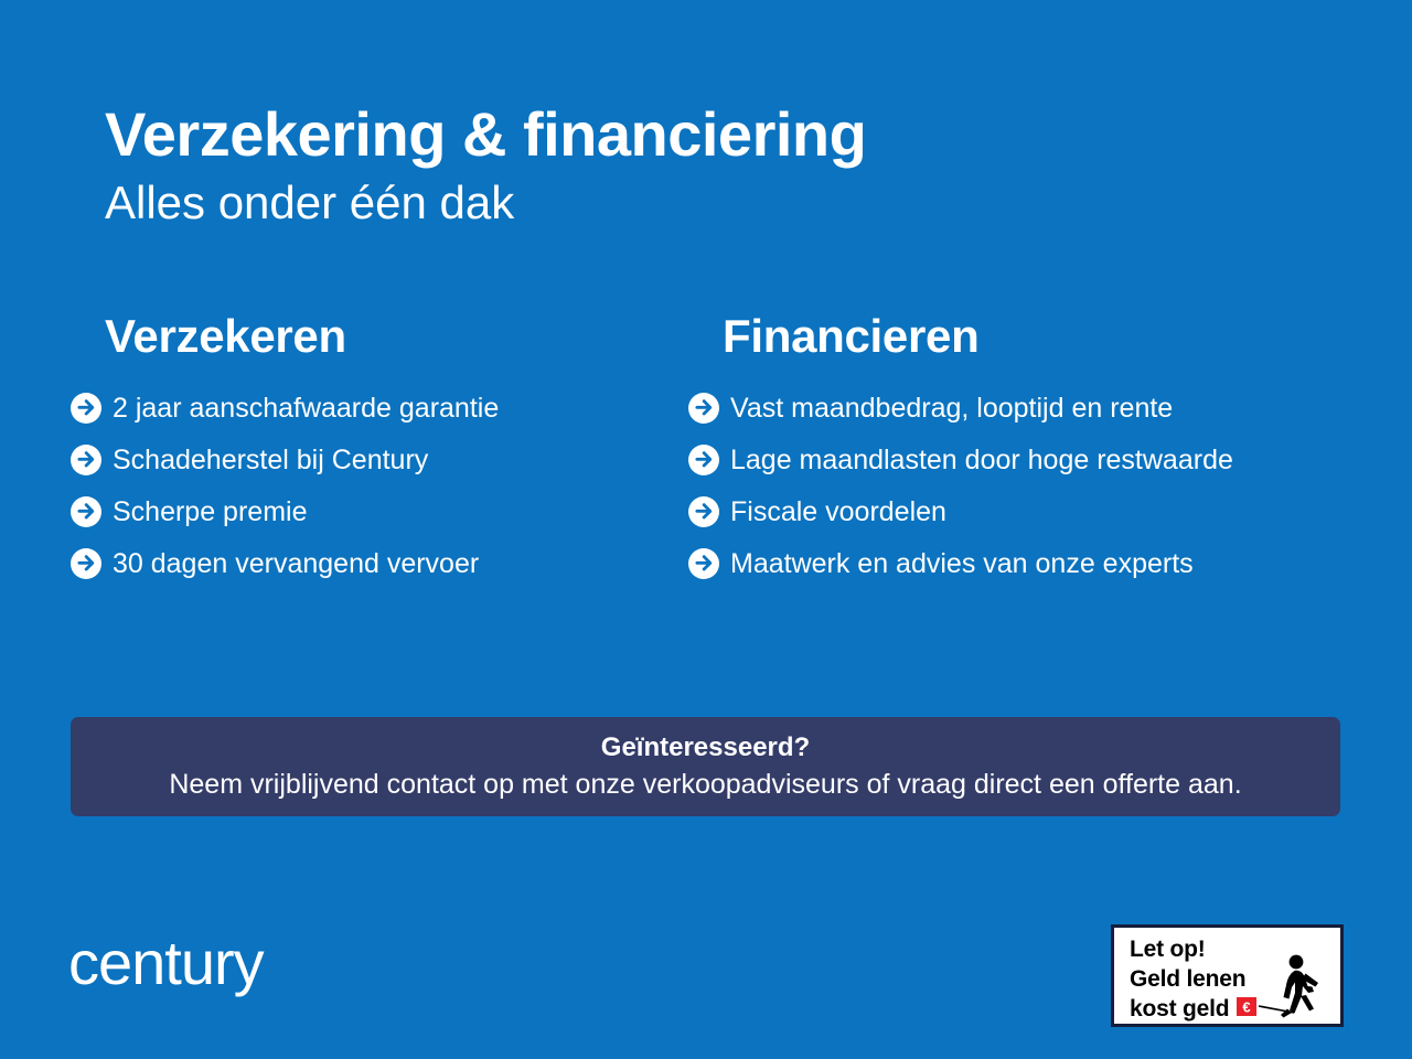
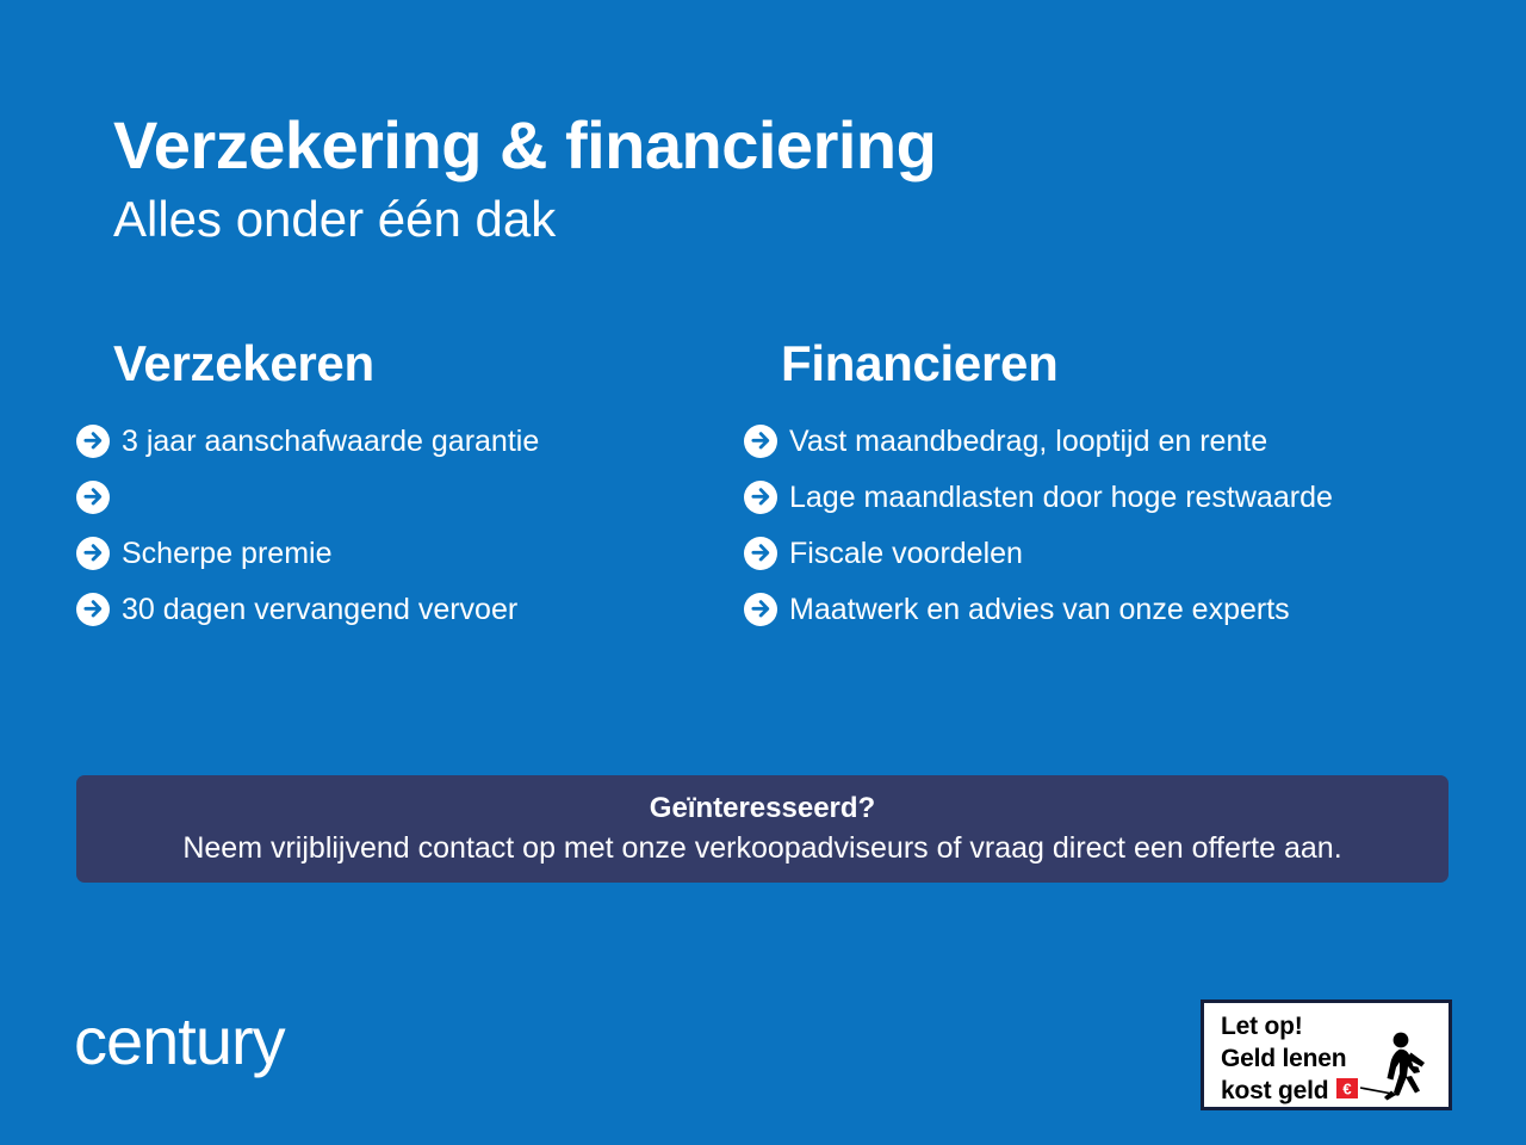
  Verzekering & financiering
  Alles onder één dak
  Verzekeren
- 2 jaar aanschafwaarde garantie
+ 3 jaar aanschafwaarde garantie
- Schadeherstel bij Century
  Scherpe premie
  30 dagen vervangend vervoer
  Financieren
  Vast maandbedrag, looptijd en rente
  Lage maandlasten door hoge restwaarde
  Fiscale voordelen
  Maatwerk en advies van onze experts
  Geïnteresseerd?
  Neem vrijblijvend contact op met onze verkoopadviseurs of vraag direct een offerte aan.
  century
  Let op!
  Geld lenen
  kost geld
  €
